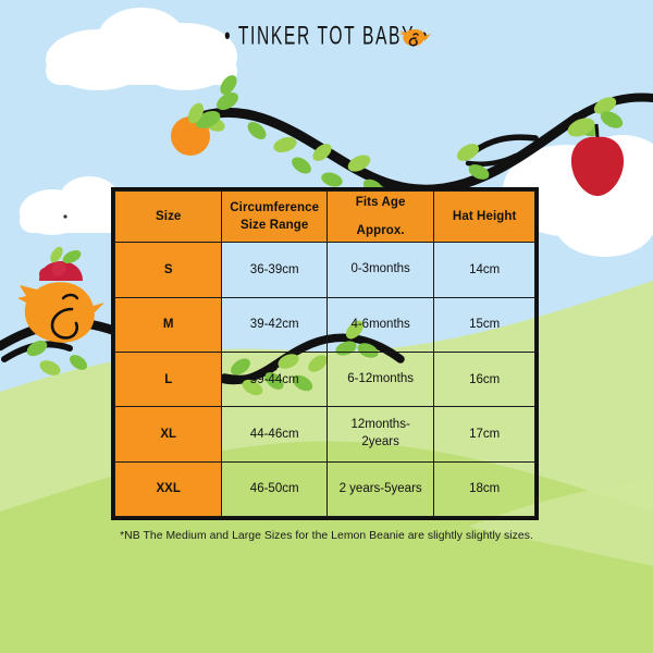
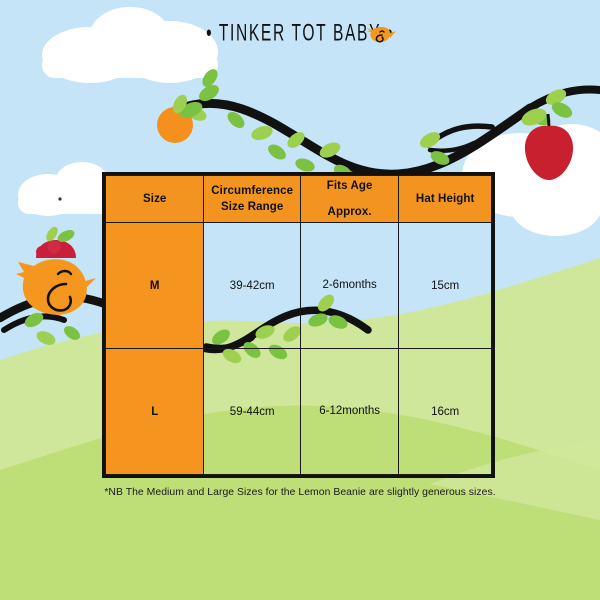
  • TINKER TOT BAB
  Size	Circumference Size Range	Fits Age Approx.	Hat Height
- S	36-39cm	0-3months	14cm
- M	39-42cm	4-6months	15cm
+ M	39-42cm	2-6months	15cm
  L	59-44cm	6-12months	16cm
- XL	44-46cm	12months- 2years	17cm
- XXL	46-50cm	2 years-5years	18cm
- *NB The Medium and Large Sizes for the Lemon Beanie are slightly slightly sizes.
+ *NB The Medium and Large Sizes for the Lemon Beanie are slightly generous sizes.
